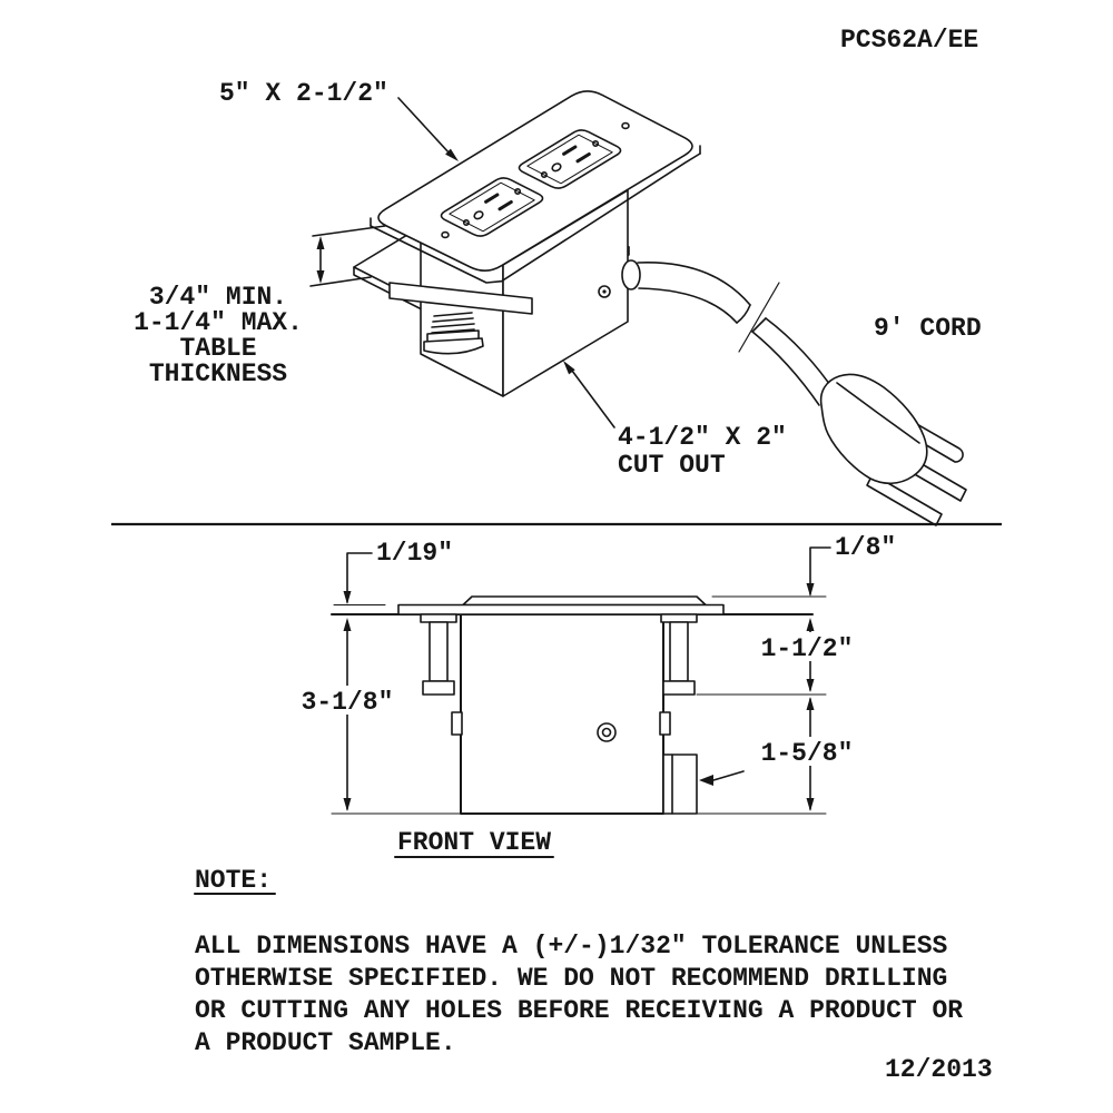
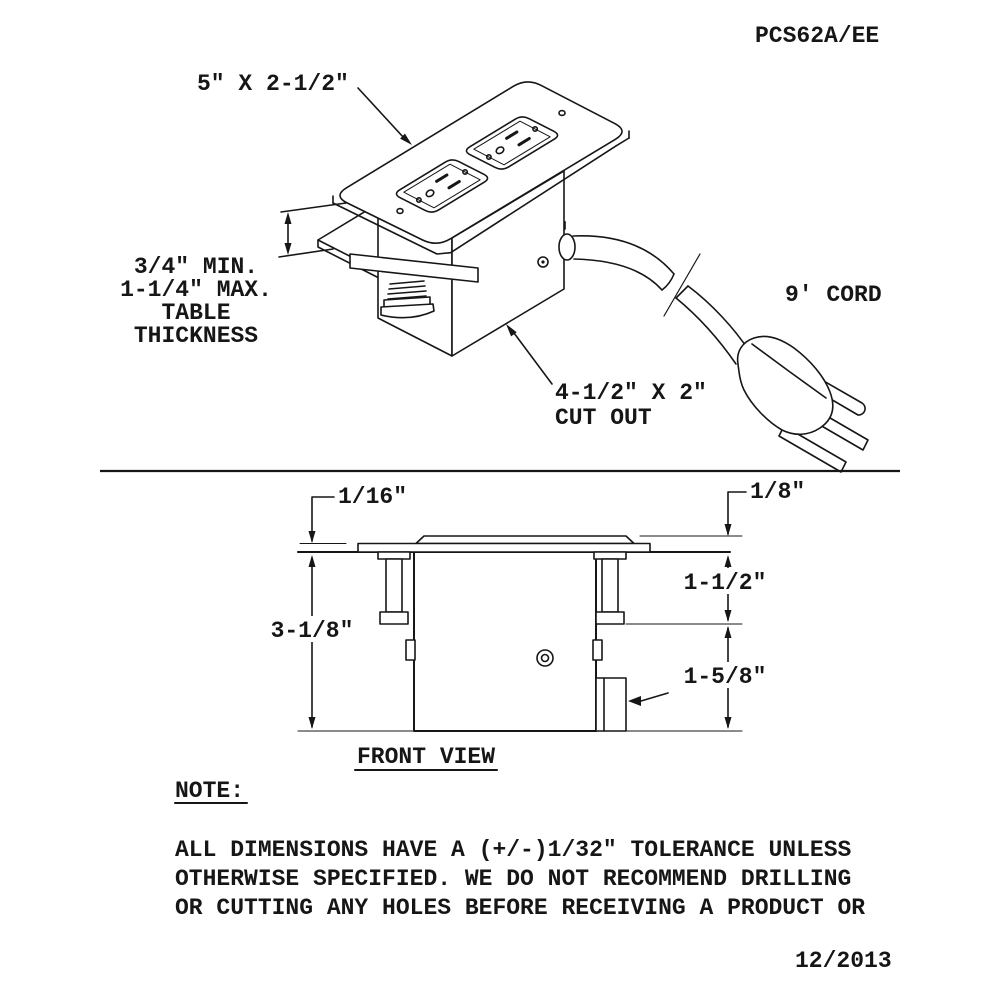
  PCS62A/EE
  5" X 2-1/2"
  3/4" MIN.
  1-1/4" MAX.
  TABLE
  THICKNESS
  9' CORD
  4-1/2" X 2"
  CUT OUT
- 1/19"
+ 1/16"
  1/8"
  1-1/2"
  3-1/8"
  1-5/8"
  FRONT VIEW
  NOTE:
  ALL DIMENSIONS HAVE A (+/-)1/32" TOLERANCE UNLESS
  OTHERWISE SPECIFIED. WE DO NOT RECOMMEND DRILLING
  OR CUTTING ANY HOLES BEFORE RECEIVING A PRODUCT OR
- A PRODUCT SAMPLE.
  12/2013
